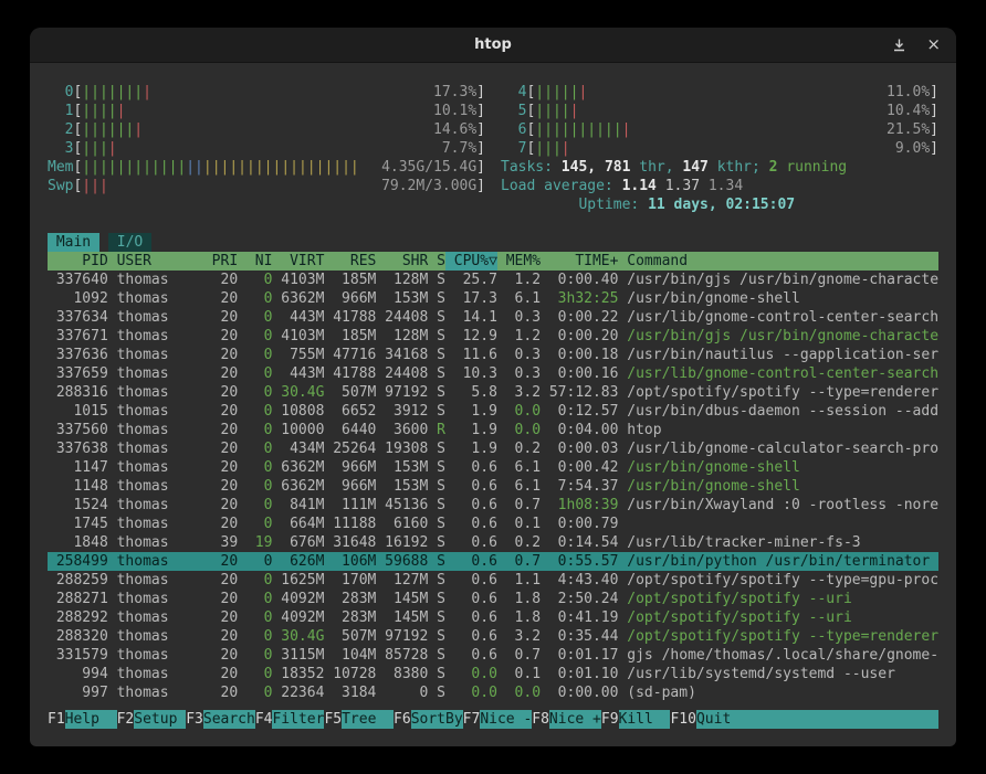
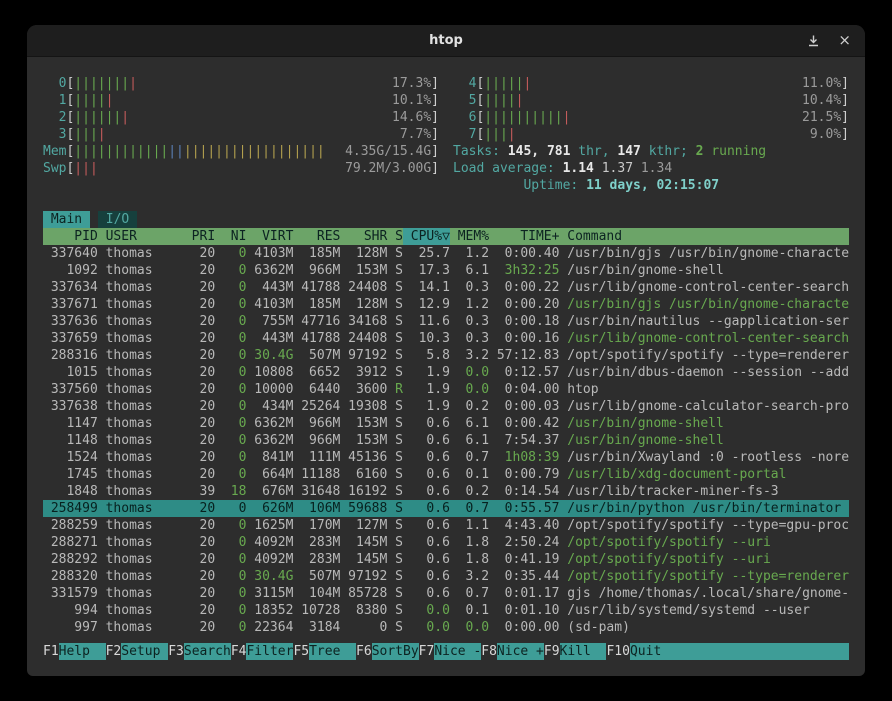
  htop
  ×
  0
  [
  ||||||||
  17.3%
  ]
  1
  [
  |||||
  10.1%
  ]
  2
  [
  |||||||
  14.6%
  ]
  3
  [
  ||||
  7.7%
  ]
  Mem
  [
  ||||||||||||||||||||||||||||||||
  4.35G/15.4G
  ]
  Swp
  [
  |||
  79.2M/3.00G
  ]
  4
  [
  ||||||
  11.0%
  ]
  5
  [
  |||||
  10.4%
  ]
  6
  [
  |||||||||||
  21.5%
  ]
  7
  [
  ||||
  9.0%
  ]
  Tasks: 145, 781 thr, 147 kthr; 2 running
  Load average: 1.14 1.37 1.34
  Uptime: 11 days, 02:15:07
  Main
  I/O
  PID
  USER
  PRI
  NI
  VIRT
  RES
  SHR
  S
  CPU%▽
  MEM%
  TIME+
  Command
  337640
  thomas
  20
  0
  4103M
  185M
  128M
  S
  25.7
  1.2
  0:00.40
  /usr/bin/gjs /usr/bin/gnome-characte
  1092
  thomas
  20
  0
  6362M
  966M
  153M
  S
  17.3
  6.1
  3h32:25
  /usr/bin/gnome-shell
  337634
  thomas
  20
  0
  443M
  41788
  24408
  S
  14.1
  0.3
  0:00.22
  /usr/lib/gnome-control-center-search
  337671
  thomas
  20
  0
  4103M
  185M
  128M
  S
  12.9
  1.2
  0:00.20
  /usr/bin/gjs /usr/bin/gnome-characte
  337636
  thomas
  20
  0
  755M
  47716
  34168
  S
  11.6
  0.3
  0:00.18
  /usr/bin/nautilus --gapplication-ser
  337659
  thomas
  20
  0
  443M
  41788
  24408
  S
  10.3
  0.3
  0:00.16
  /usr/lib/gnome-control-center-search
  288316
  thomas
  20
  0
  30.4G
  507M
  97192
  S
  5.8
  3.2
  57:12.83
  /opt/spotify/spotify --type=renderer
  1015
  thomas
  20
  0
  10808
  6652
  3912
  S
  1.9
  0.0
  0:12.57
  /usr/bin/dbus-daemon --session --add
  337560
  thomas
  20
  0
  10000
  6440
  3600
  R
  1.9
  0.0
  0:04.00
  htop
  337638
  thomas
  20
  0
  434M
  25264
  19308
  S
  1.9
  0.2
  0:00.03
  /usr/lib/gnome-calculator-search-pro
  1147
  thomas
  20
  0
  6362M
  966M
  153M
  S
  0.6
  6.1
  0:00.42
  /usr/bin/gnome-shell
  1148
  thomas
  20
  0
  6362M
  966M
  153M
  S
  0.6
  6.1
  7:54.37
  /usr/bin/gnome-shell
  1524
  thomas
  20
  0
  841M
  111M
  45136
  S
  0.6
  0.7
  1h08:39
  /usr/bin/Xwayland :0 -rootless -nore
  1745
  thomas
  20
  0
  664M
  11188
  6160
  S
  0.6
  0.1
  0:00.79
+ /usr/lib/xdg-document-portal
  1848
  thomas
  39
- 19
+ 18
  676M
  31648
  16192
  S
  0.6
  0.2
  0:14.54
  /usr/lib/tracker-miner-fs-3
  258499
  thomas
  20
  0
  626M
  106M
  59688
  S
  0.6
  0.7
  0:55.57
  /usr/bin/python /usr/bin/terminator
  288259
  thomas
  20
  0
  1625M
  170M
  127M
  S
  0.6
  1.1
  4:43.40
  /opt/spotify/spotify --type=gpu-proc
  288271
  thomas
  20
  0
  4092M
  283M
  145M
  S
  0.6
  1.8
  2:50.24
  /opt/spotify/spotify --uri
  288292
  thomas
  20
  0
  4092M
  283M
  145M
  S
  0.6
  1.8
  0:41.19
  /opt/spotify/spotify --uri
  288320
  thomas
  20
  0
  30.4G
  507M
  97192
  S
  0.6
  3.2
  0:35.44
  /opt/spotify/spotify --type=renderer
  331579
  thomas
  20
  0
  3115M
  104M
  85728
  S
  0.6
  0.7
  0:01.17
  gjs /home/thomas/.local/share/gnome-
  994
  thomas
  20
  0
  18352
  10728
  8380
  S
  0.0
  0.1
  0:01.10
  /usr/lib/systemd/systemd --user
  997
  thomas
  20
  0
  22364
  3184
  0
  S
  0.0
  0.0
  0:00.00
  (sd-pam)
  F1
  Help
  F2
  Setup
  F3
  Search
  F4
  Filter
  F5
  Tree
  F6
  SortBy
  F7
  Nice -
  F8
  Nice +
  F9
  Kill
  F10
  Quit
